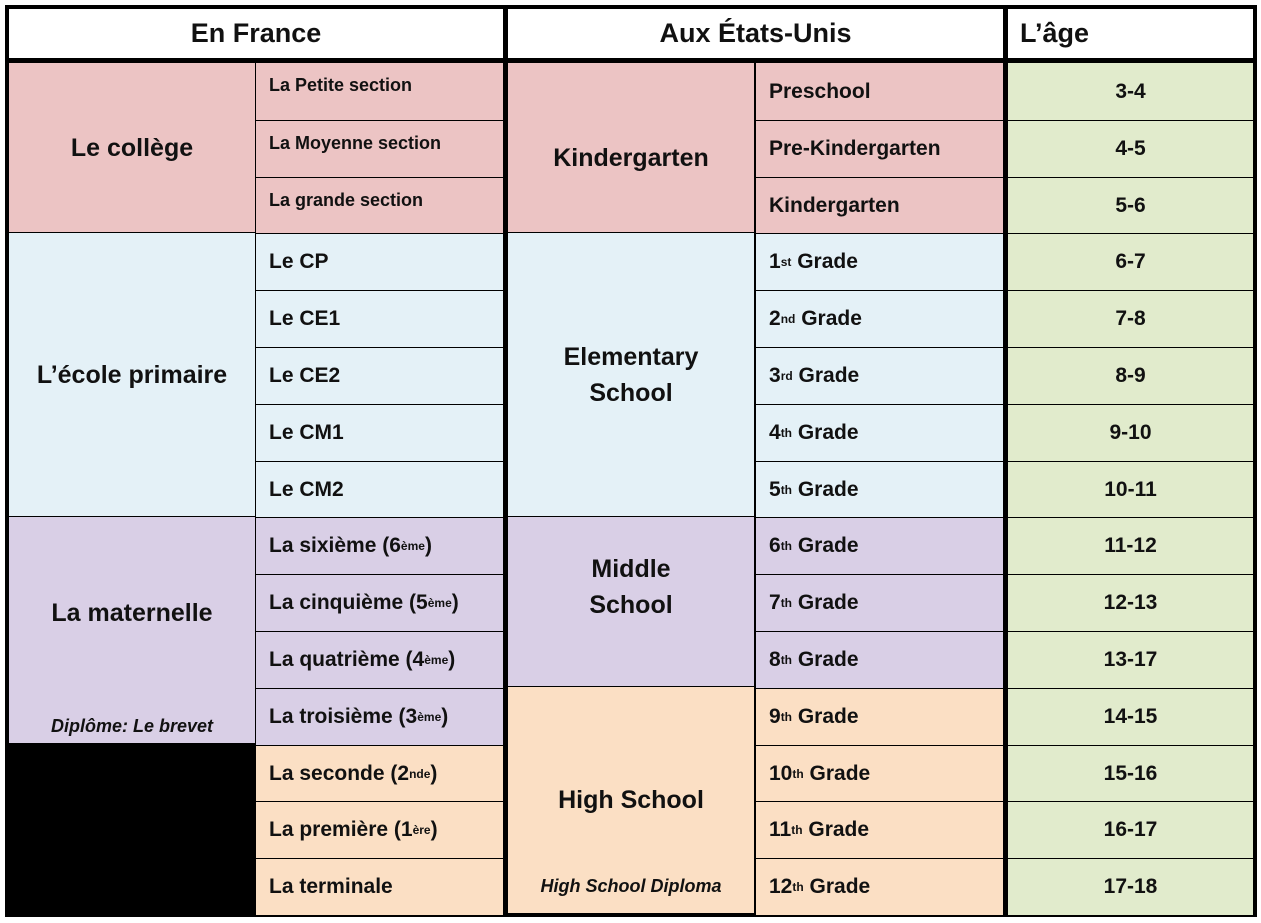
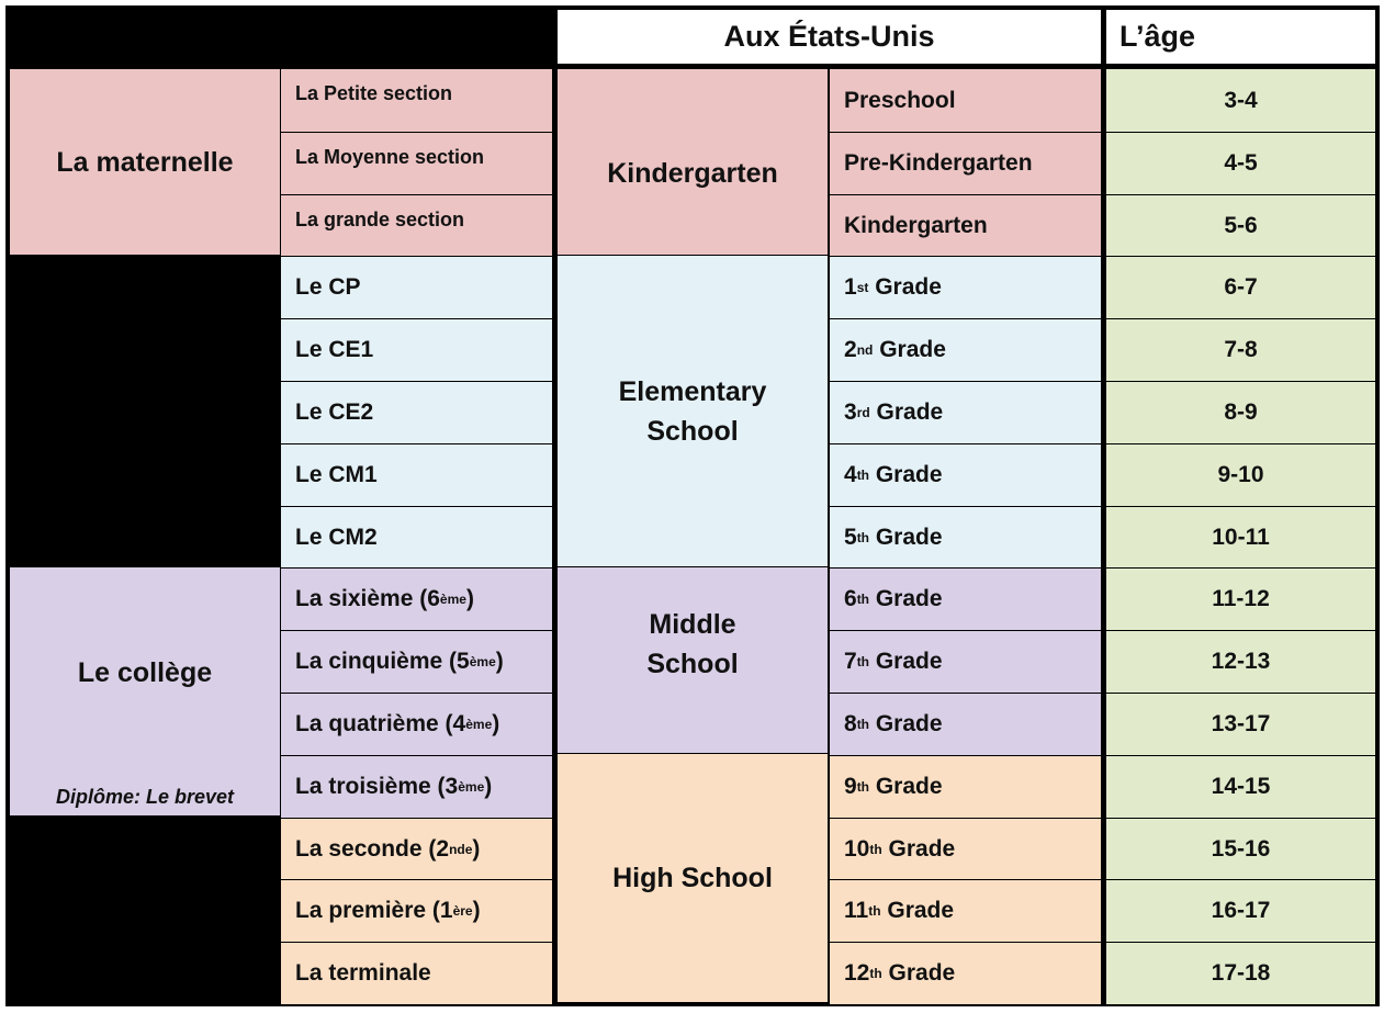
- En France
  Aux États-Unis
  L’âge
- Le collège
+ La maternelle
- L’école primaire
- La maternelle
+ Le collège
  Diplôme: Le brevet
  Kindergarten
  Elementary
  School
  Middle
  School
  High School
- High School Diploma
  La Petite section
  Preschool
  3-4
  La Moyenne section
  Pre-Kindergarten
  4-5
  La grande section
  Kindergarten
  5-6
  Le CP
  1
  st
  Grade
  6-7
  Le CE1
  2
  nd
  Grade
  7-8
  Le CE2
  3
  rd
  Grade
  8-9
  Le CM1
  4
  th
  Grade
  9-10
  Le CM2
  5
  th
  Grade
  10-11
  La sixième (6
  ème
  )
  6
  th
  Grade
  11-12
  La cinquième (5
  ème
  )
  7
  th
  Grade
  12-13
  La quatrième (4
  ème
  )
  8
  th
  Grade
  13-17
  La troisième (3
  ème
  )
  9
  th
  Grade
  14-15
  La seconde (2
  nde
  )
  10
  th
  Grade
  15-16
  La première (1
  ère
  )
  11
  th
  Grade
  16-17
  La terminale
  12
  th
  Grade
  17-18
